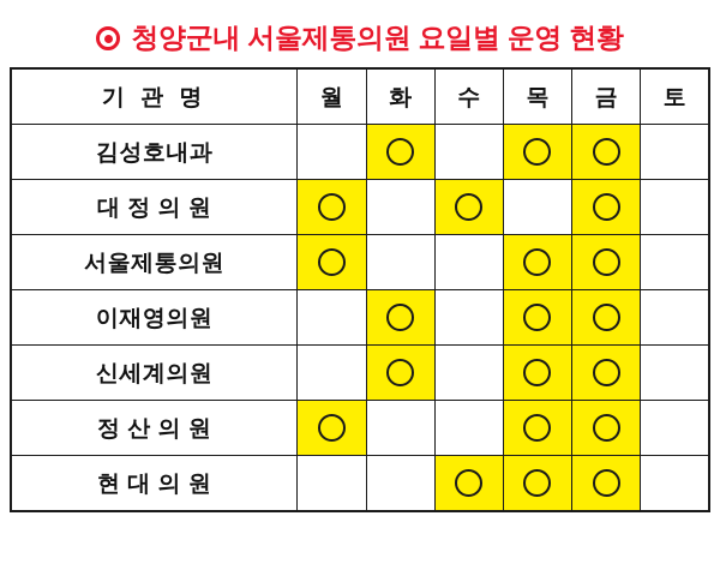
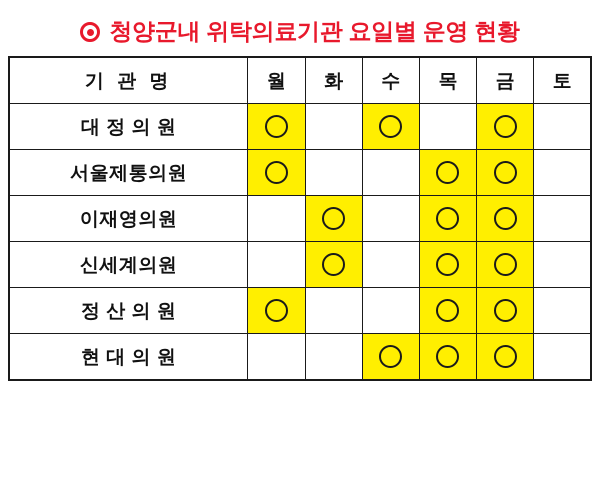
- 청양군내 서울제통의원 요일별 운영 현황
+ 청양군내 위탁의료기관 요일별 운영 현황
  기 관 명	월	화	수	목	금	토
- 김성호내과
  대 정 의 원
  서울제통의원
  이재영의원
  신세계의원
  정 산 의 원
  현 대 의 원
